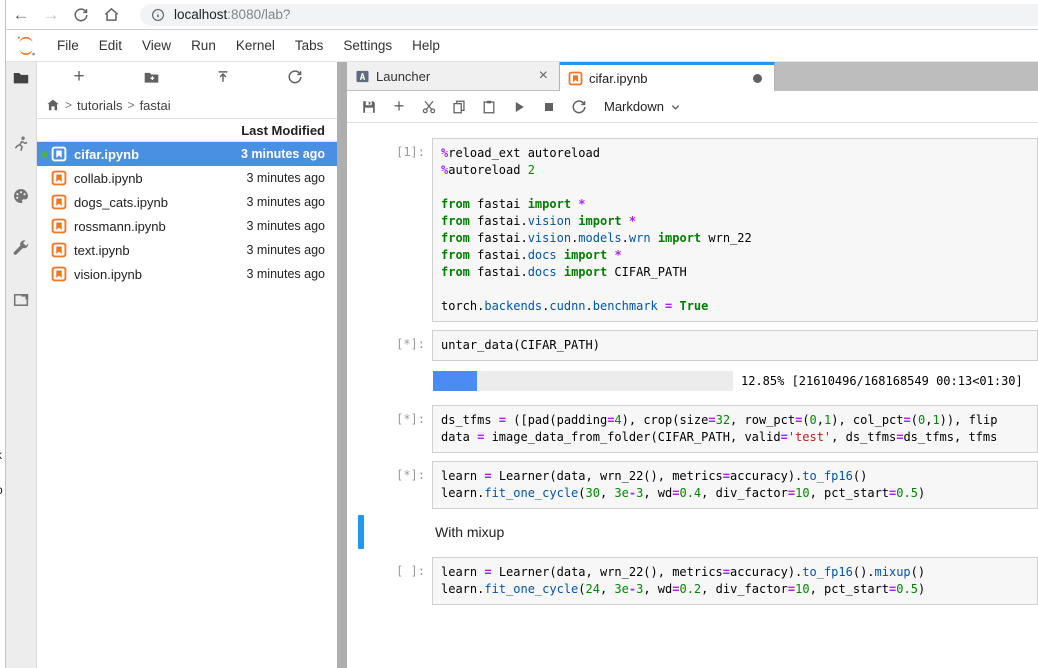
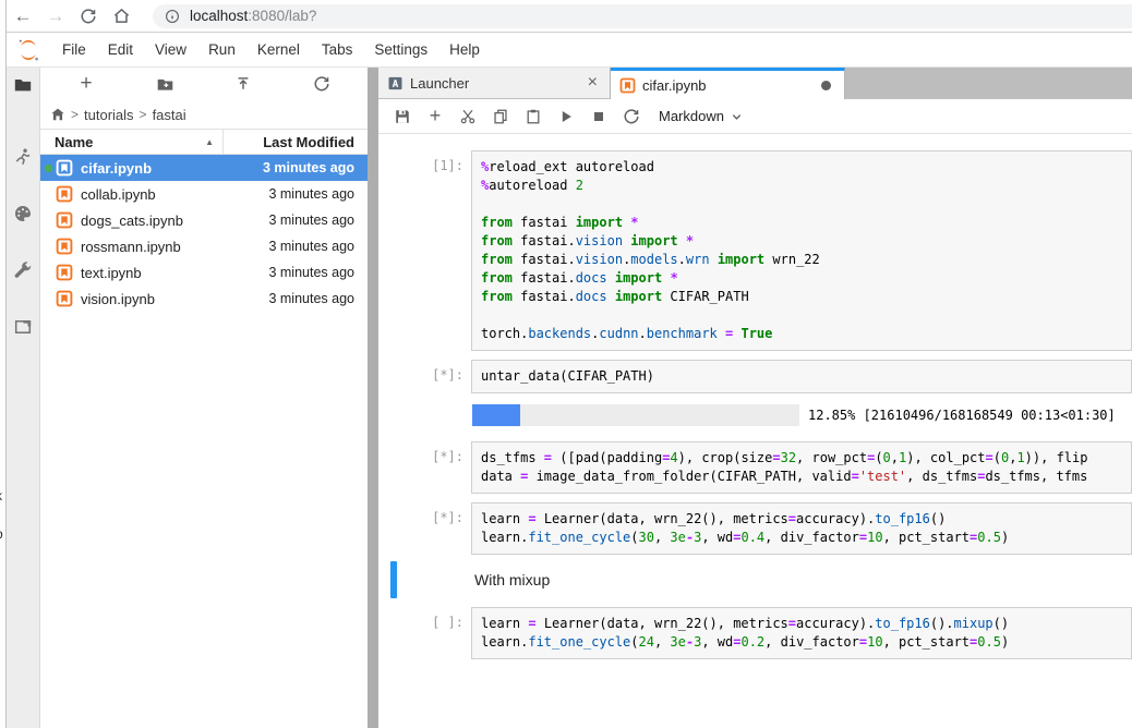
  ←
  →
  localhost
  :8080/lab?
  File
  Edit
  View
  Run
  Kernel
  Tabs
  Settings
  Help
  +
  >
  tutorials
  >
  fastai
+ Name
+ ▲
  Last Modified
  cifar.ipynb
  3 minutes ago
  collab.ipynb
  3 minutes ago
  dogs_cats.ipynb
  3 minutes ago
  rossmann.ipynb
  3 minutes ago
  text.ipynb
  3 minutes ago
  vision.ipynb
  3 minutes ago
  Launcher
  ×
  cifar.ipynb
  +
  Markdown
  [1]:
  %reload_ext autoreload
  %autoreload 2
  from fastai import *
  from fastai.vision import *
  from fastai.vision.models.wrn import wrn_22
  from fastai.docs import *
  from fastai.docs import CIFAR_PATH
  torch.backends.cudnn.benchmark = True
  [*]:
  untar_data(CIFAR_PATH)
  12.85% [21610496/168168549 00:13<01:30]
  [*]:
  ds_tfms = ([pad(padding=4), crop(size=32, row_pct=(0,1), col_pct=(0,1)), flip
  data = image_data_from_folder(CIFAR_PATH, valid='test', ds_tfms=ds_tfms, tfms
  [*]:
  learn = Learner(data, wrn_22(), metrics=accuracy).to_fp16()
  learn.fit_one_cycle(30, 3e-3, wd=0.4, div_factor=10, pct_start=0.5)
  With mixup
  [ ]:
  learn = Learner(data, wrn_22(), metrics=accuracy).to_fp16().mixup()
  learn.fit_one_cycle(24, 3e-3, wd=0.2, div_factor=10, pct_start=0.5)
